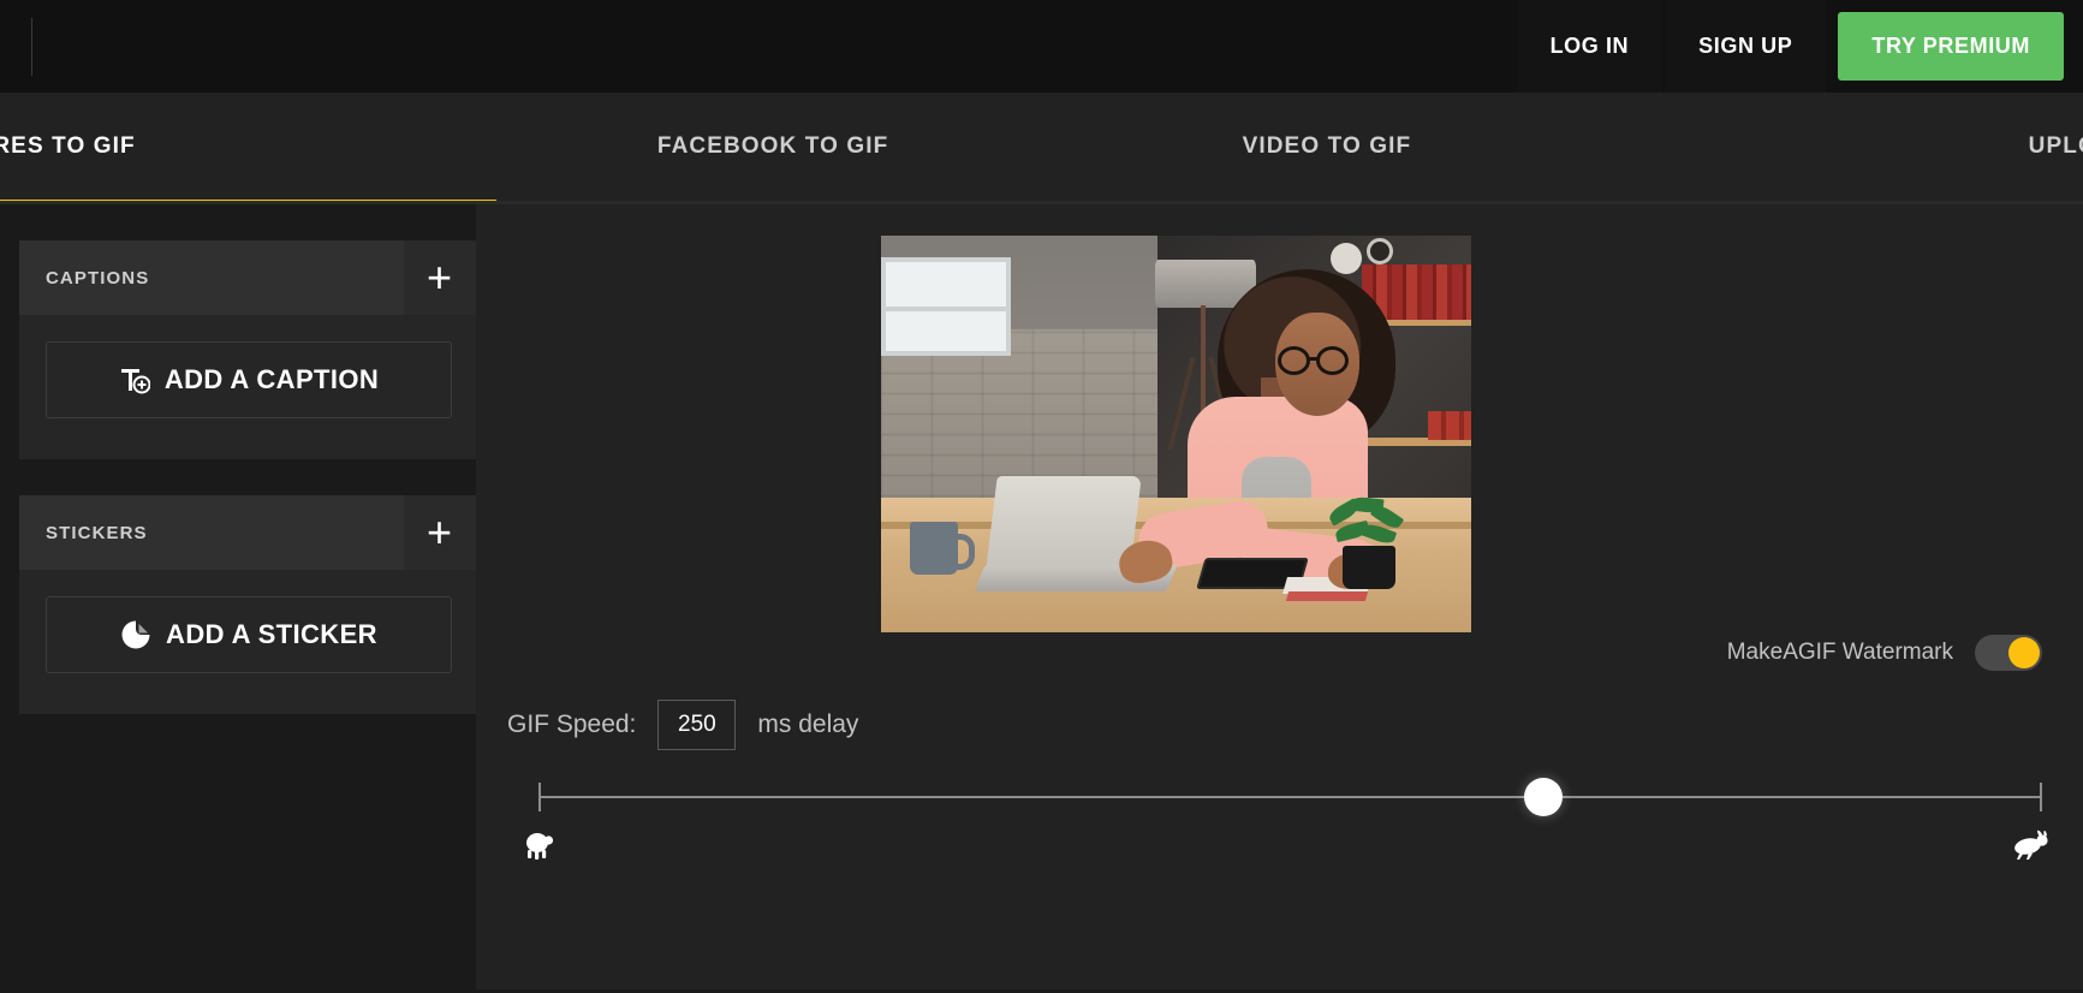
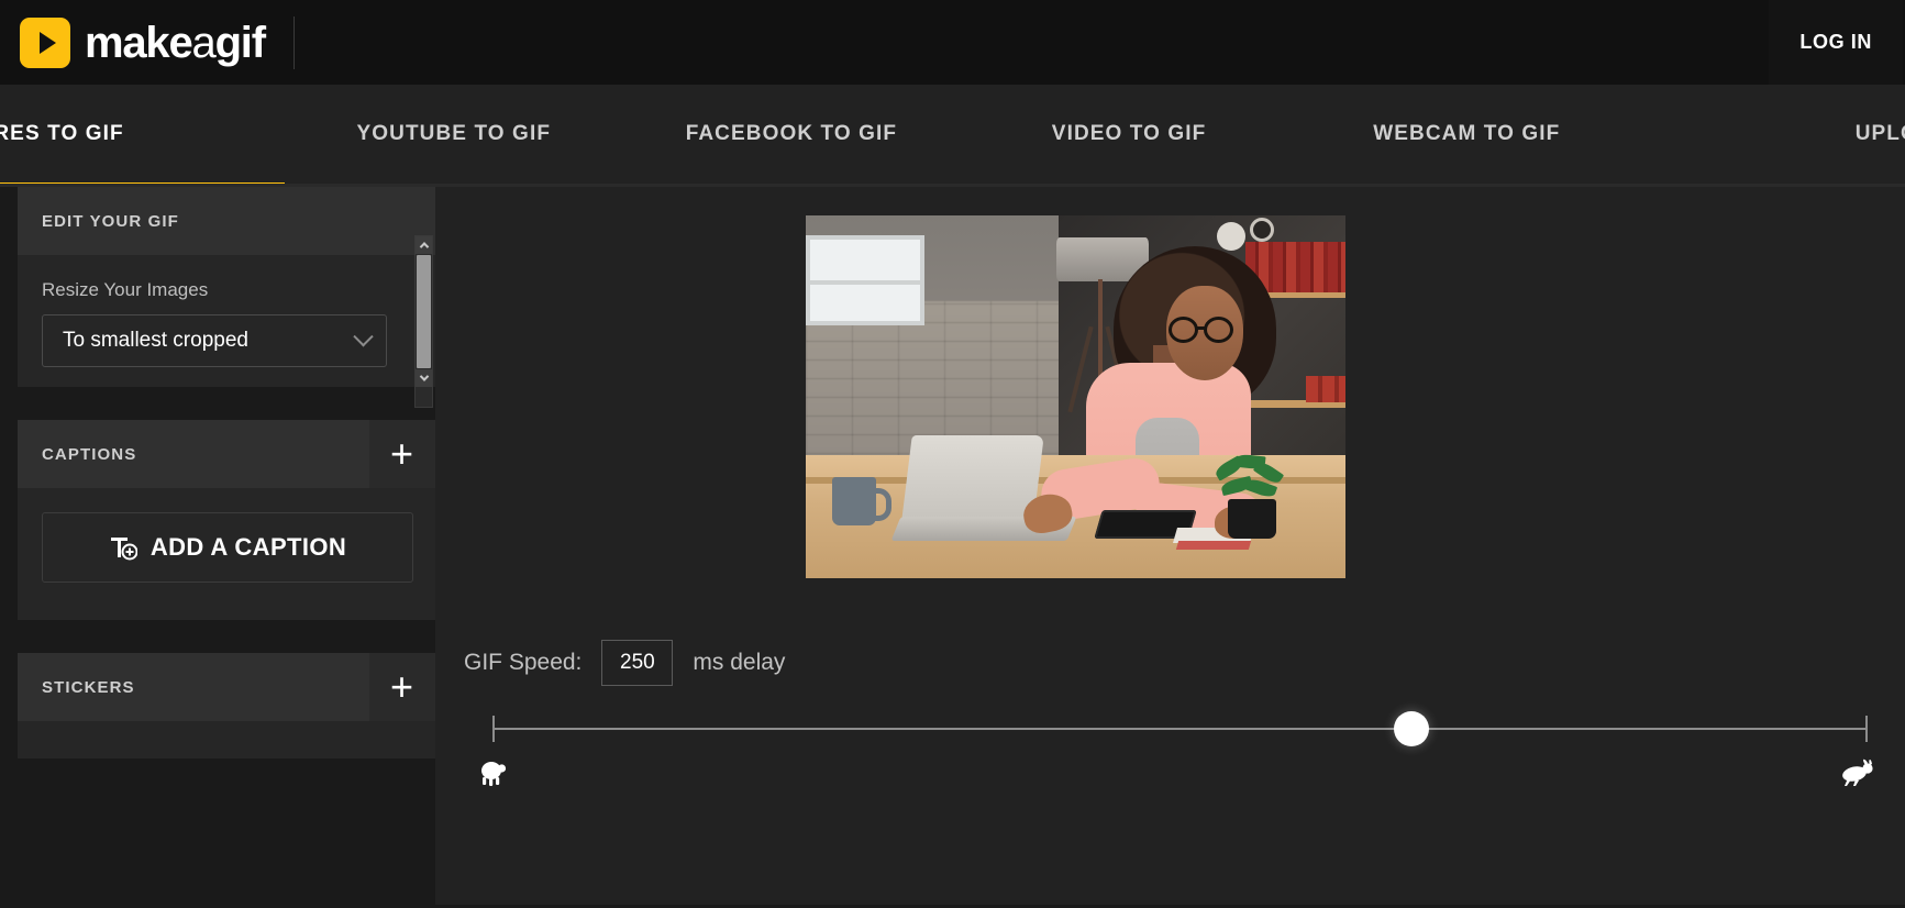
+ makeagif
  LOG IN
- SIGN UP
- TRY PREMIUM
  RES TO GIF
+ YOUTUBE TO GIF
  FACEBOOK TO GIF
  VIDEO TO GIF
+ WEBCAM TO GIF
+ EDIT YOUR GIF
+ Resize Your Images
+ To smallest cropped
  CAPTIONS
  +
  ADD A CAPTION
  STICKERS
  +
- ADD A STICKER
- MakeAGIF Watermark
  GIF Speed:
  250
  ms delay
